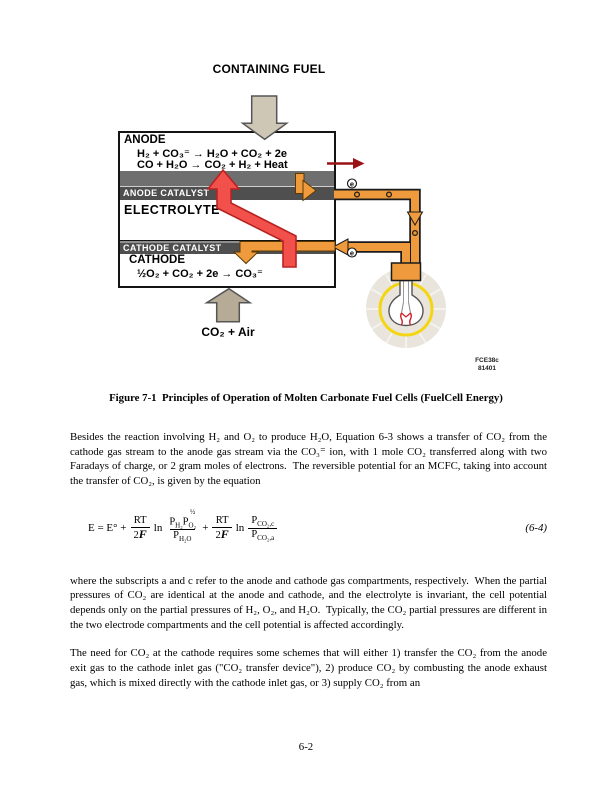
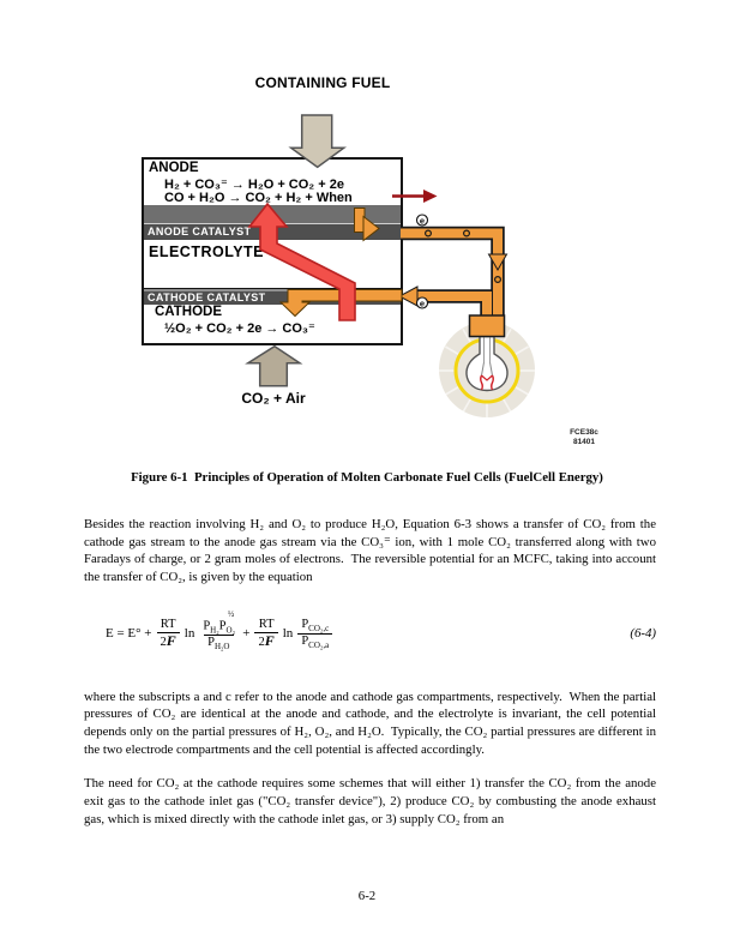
  CONTAINING FUEL
  ANODE
  H₂ + CO₃⁼ → H₂O + CO₂ + 2e
- CO + H₂O → CO₂ + H₂ + Heat
+ CO + H₂O → CO₂ + H₂ + When
  ANODE CATALYST
  ELECTROLYTE
  CATHODE CATALYST
  CATHODE
  ½O₂ + CO₂ + 2e → CO₃⁼
  e
  e
  CO₂ + Air
- Figure 7-1 Principles of Operation of Molten Carbonate Fuel Cells (FuelCell Energy)
+ Figure 6-1 Principles of Operation of Molten Carbonate Fuel Cells (FuelCell Energy)
  Besides the reaction involving H₂ and O₂ to produce H₂O, Equation 6-3 shows a transfer of CO₂ from the cathode gas stream to the anode gas stream via the CO₃⁼ ion, with 1 mole CO₂ transferred along with two Faradays of charge, or 2 gram moles of electrons. The reversible potential for an MCFC, taking into account the transfer of CO₂, is given by the equation
  E = E° +
  RT
  2F
  ln
  PH₂PO₂
  PH₂O
  +
  RT
  2F
  ln
  PCO₂,c
  PCO₂,a
  (6-4)
  where the subscripts a and c refer to the anode and cathode gas compartments, respectively. When the partial pressures of CO₂ are identical at the anode and cathode, and the electrolyte is invariant, the cell potential depends only on the partial pressures of H₂, O₂, and H₂O. Typically, the CO₂ partial pressures are different in the two electrode compartments and the cell potential is affected accordingly.
  The need for CO₂ at the cathode requires some schemes that will either 1) transfer the CO₂ from the anode exit gas to the cathode inlet gas ("CO₂ transfer device"), 2) produce CO₂ by combusting the anode exhaust gas, which is mixed directly with the cathode inlet gas, or 3) supply CO₂ from an
  6-2
